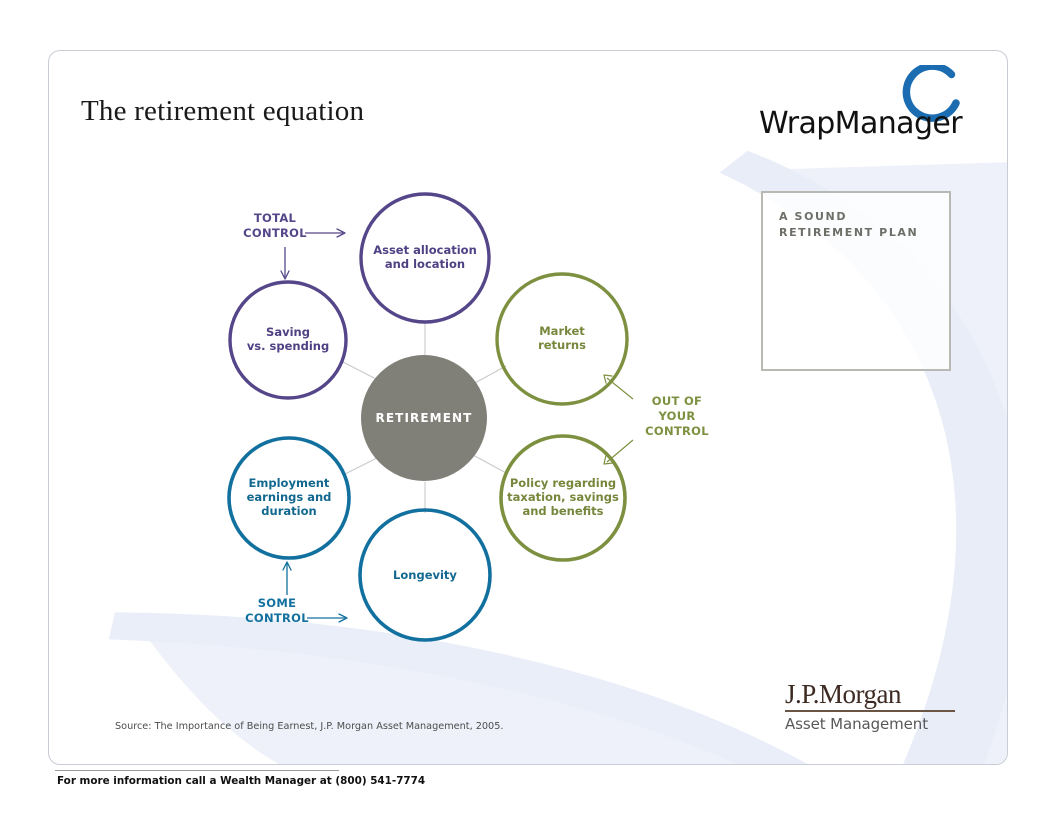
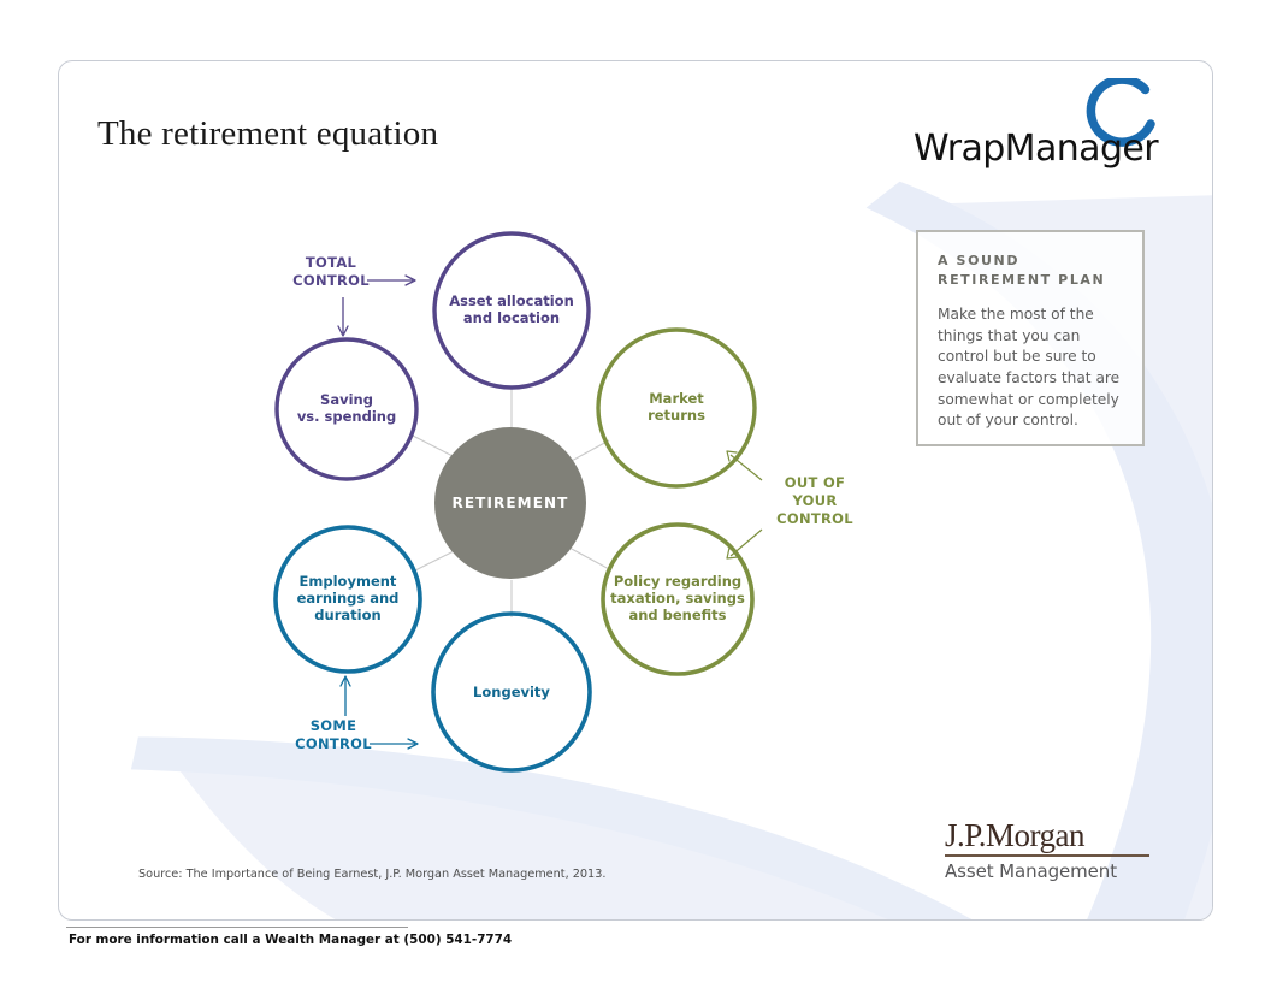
  The retirement equation
  WrapManager
  Asset allocation
  and location
  Saving
  vs. spending
  Market
  returns
  Employment
  earnings and
  duration
  Policy regarding
  taxation, savings
  and benefits
  Longevity
  RETIREMENT
  TOTAL
  CONTROL
  OUT OF
  YOUR
  CONTROL
  SOME
  CONTROL
  A SOUND RETIREMENT PLAN
+ Make the most of the things that you can control but be sure to evaluate factors that are somewhat or completely out of your control.
- Source: The Importance of Being Earnest, J.P. Morgan Asset Management, 2005.
+ Source: The Importance of Being Earnest, J.P. Morgan Asset Management, 2013.
  J.P.Morgan
  Asset Management
- For more information call a Wealth Manager at (800) 541-7774
+ For more information call a Wealth Manager at (500) 541-7774
